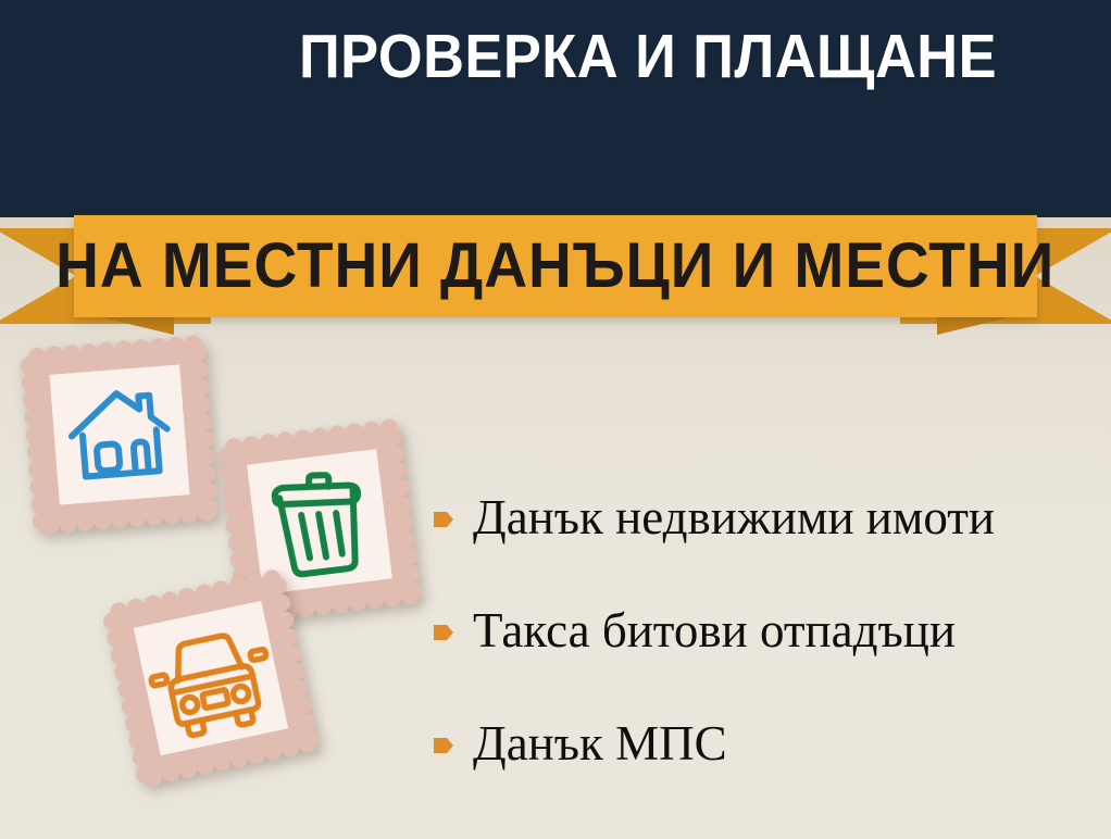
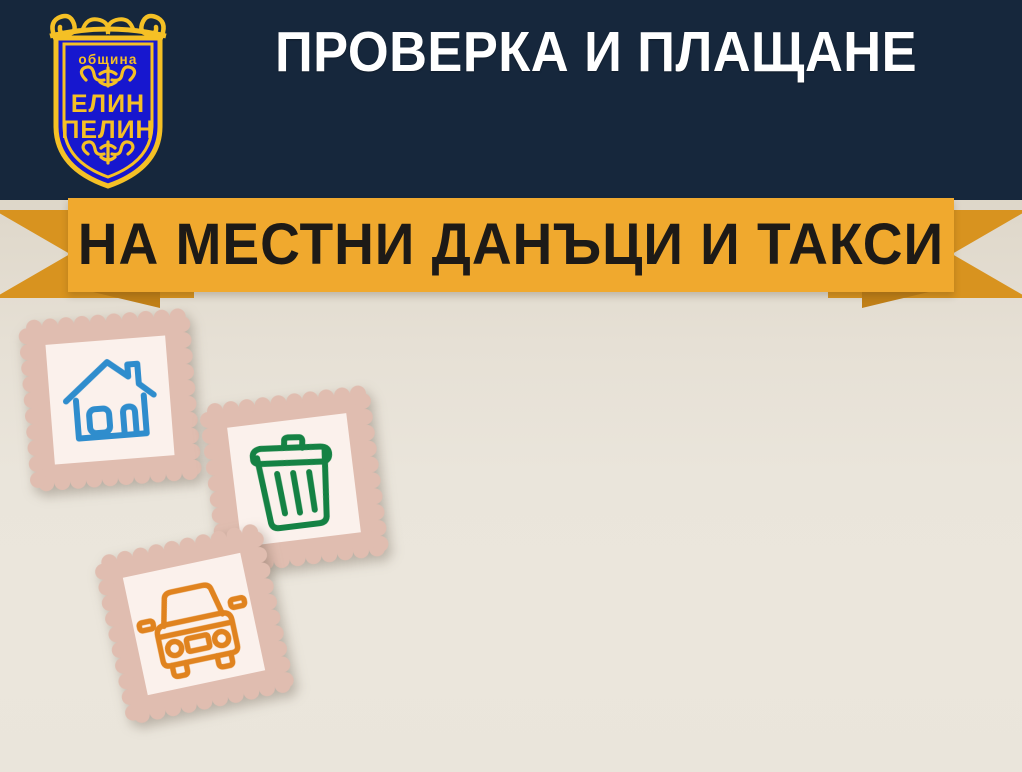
+ община
+ ЕЛИН
+ ПЕЛИН
  ПРОВЕРКА И ПЛАЩАНЕ
- НА МЕСТНИ ДАНЪЦИ И МЕСТНИ
+ НА МЕСТНИ ДАНЪЦИ И ТАКСИ
- Данък недвижими имоти
- Такса битови отпадъци
- Данък МПС
